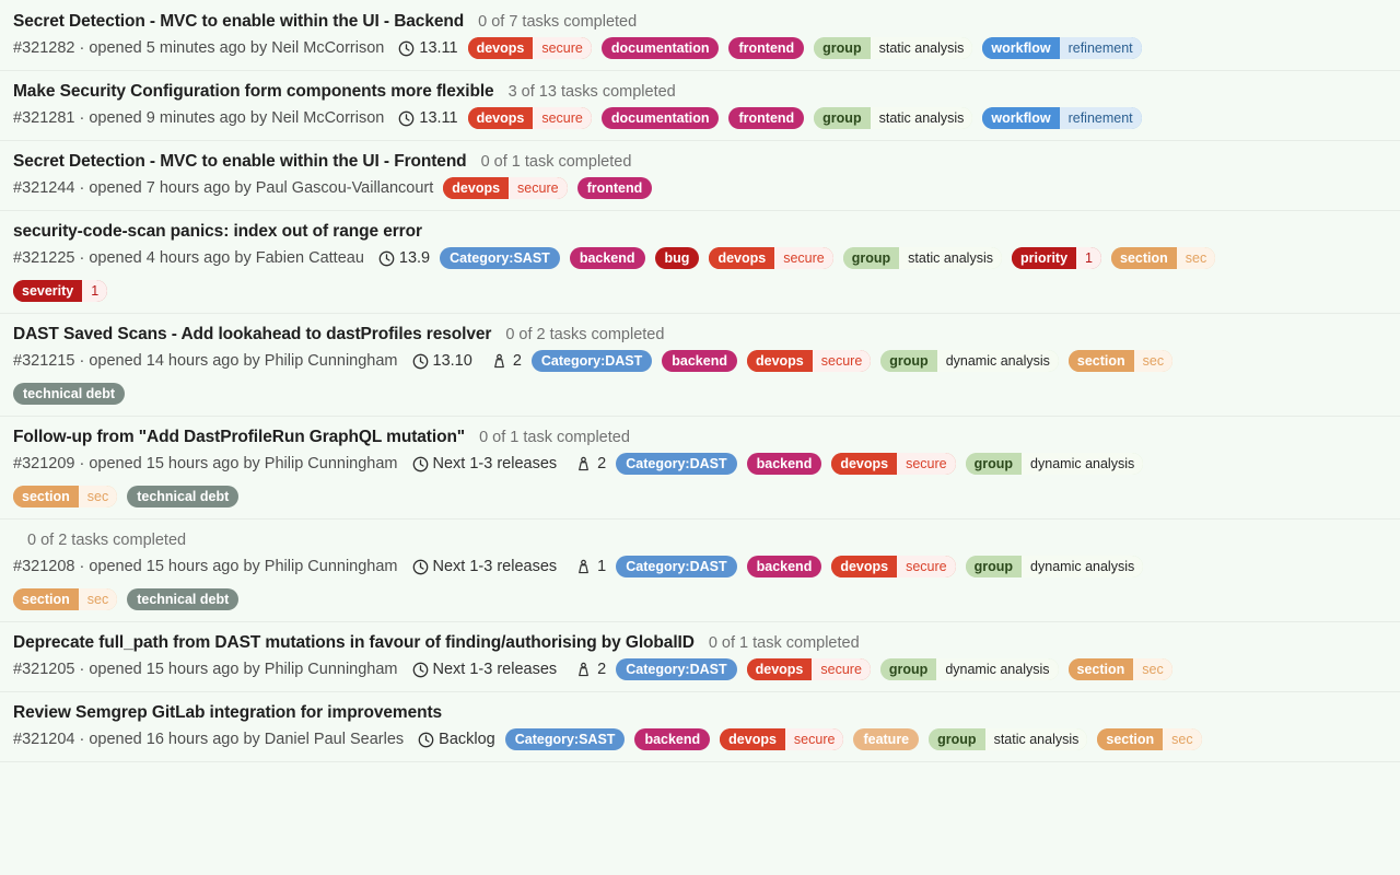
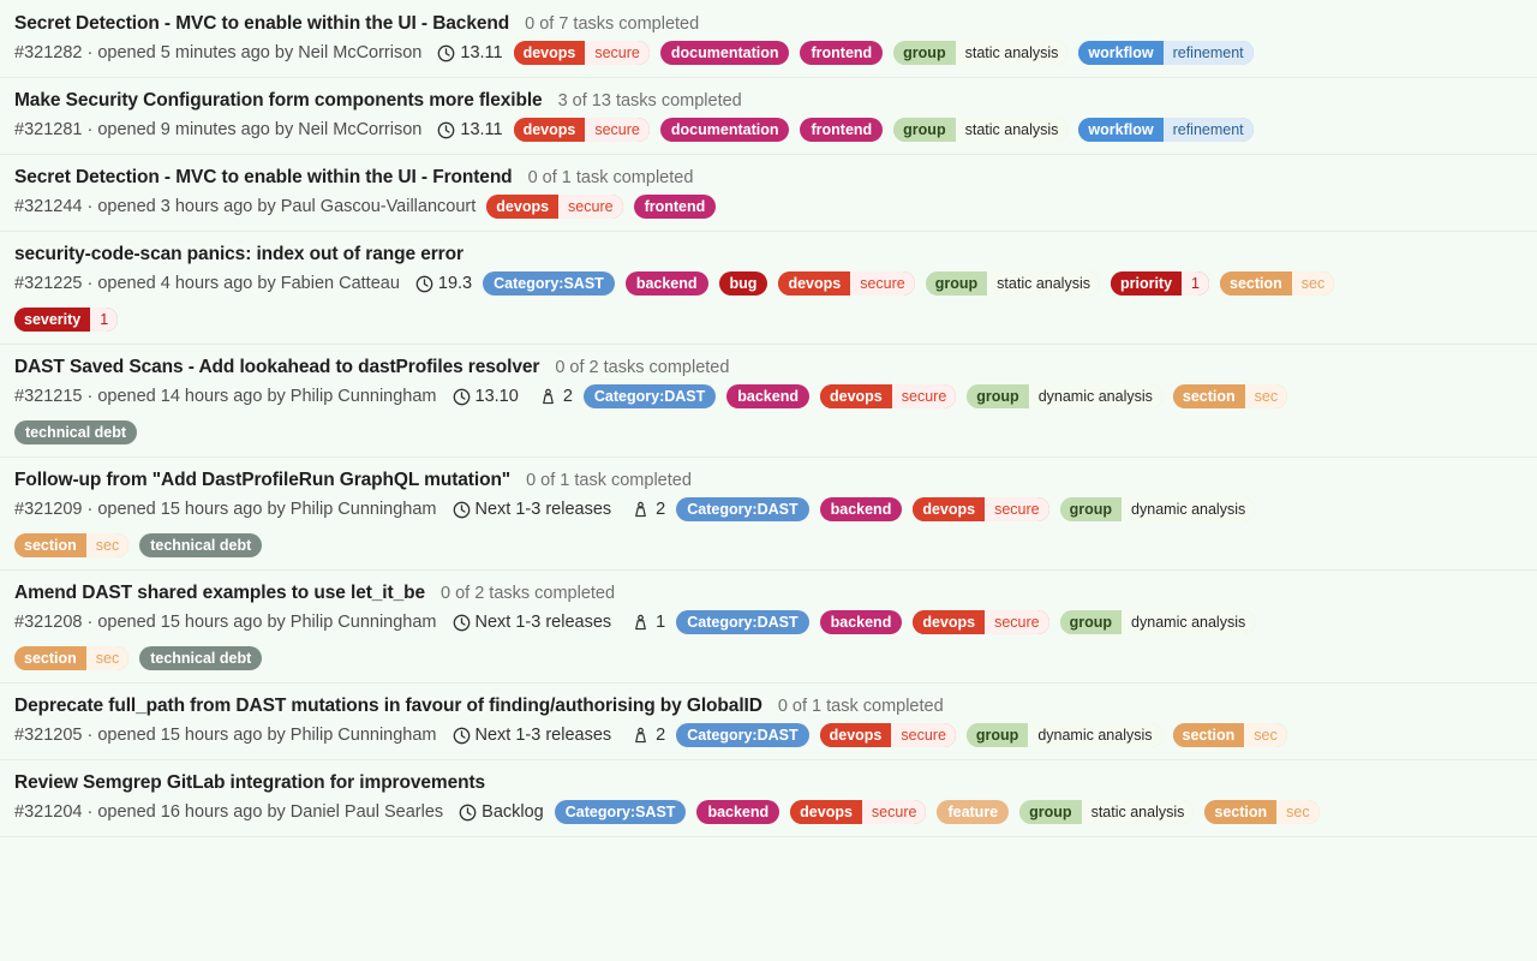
  Secret Detection - MVC to enable within the UI - Backend
  0 of 7 tasks completed
  #321282 · opened 5 minutes ago by Neil McCorrison
  13.11
  devops
  secure
  documentation
  frontend
  group
  static analysis
  workflow
  refinement
  Make Security Configuration form components more flexible
  3 of 13 tasks completed
  #321281 · opened 9 minutes ago by Neil McCorrison
  13.11
  devops
  secure
  documentation
  frontend
  group
  static analysis
  workflow
  refinement
  Secret Detection - MVC to enable within the UI - Frontend
  0 of 1 task completed
- #321244 · opened 7 hours ago by Paul Gascou-Vaillancourt
+ #321244 · opened 3 hours ago by Paul Gascou-Vaillancourt
  devops
  secure
  frontend
  security-code-scan panics: index out of range error
  #321225 · opened 4 hours ago by Fabien Catteau
- 13.9
+ 19.3
  Category:SAST
  backend
  bug
  devops
  secure
  group
  static analysis
  priority
  1
  section
  sec
  severity
  1
  DAST Saved Scans - Add lookahead to dastProfiles resolver
  0 of 2 tasks completed
  #321215 · opened 14 hours ago by Philip Cunningham
  13.10
  2
  Category:DAST
  backend
  devops
  secure
  group
  dynamic analysis
  section
  sec
  technical debt
  Follow-up from "Add DastProfileRun GraphQL mutation"
  0 of 1 task completed
  #321209 · opened 15 hours ago by Philip Cunningham
  Next 1-3 releases
  2
  Category:DAST
  backend
  devops
  secure
  group
  dynamic analysis
  section
  sec
  technical debt
+ Amend DAST shared examples to use let_it_be
  0 of 2 tasks completed
  #321208 · opened 15 hours ago by Philip Cunningham
  Next 1-3 releases
  1
  Category:DAST
  backend
  devops
  secure
  group
  dynamic analysis
  section
  sec
  technical debt
  Deprecate full_path from DAST mutations in favour of finding/authorising by GlobalID
  0 of 1 task completed
  #321205 · opened 15 hours ago by Philip Cunningham
  Next 1-3 releases
  2
  Category:DAST
  devops
  secure
  group
  dynamic analysis
  section
  sec
  Review Semgrep GitLab integration for improvements
  #321204 · opened 16 hours ago by Daniel Paul Searles
  Backlog
  Category:SAST
  backend
  devops
  secure
  feature
  group
  static analysis
  section
  sec
